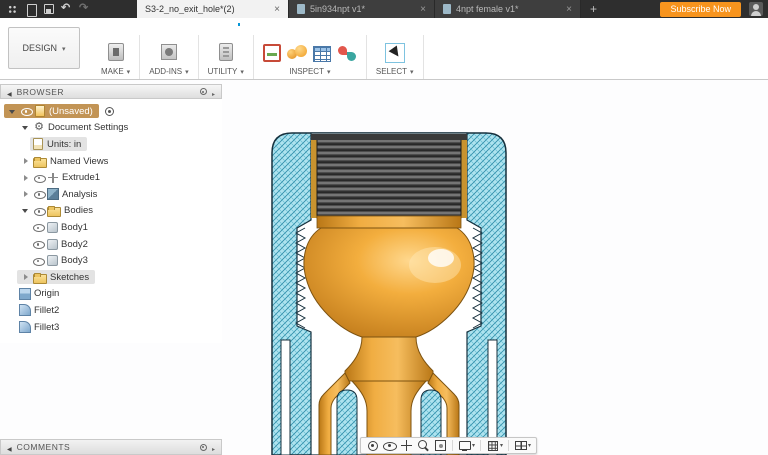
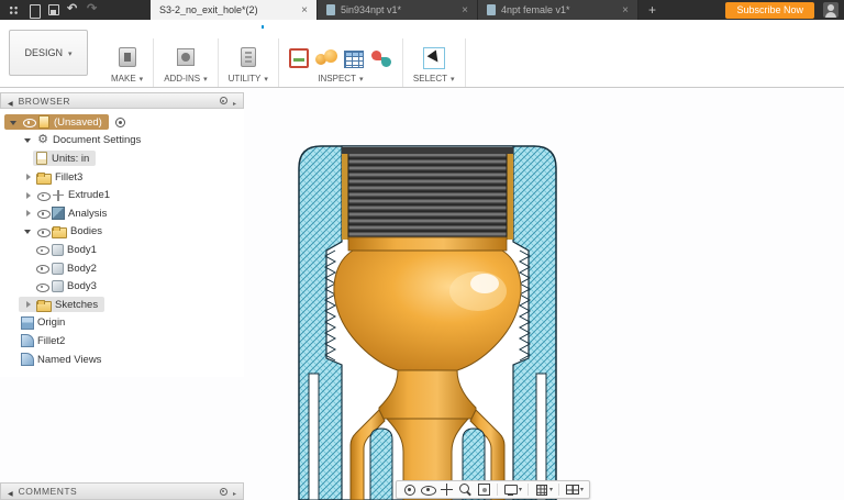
  S3-2_no_exit_hole*(2)
  5in934npt v1*
  4npt female v1*
  Subscribe Now
  DESIGN
  MAKE
  ADD-INS
  UTILITY
  INSPECT
  SELECT
  BROWSER
  (Unsaved)
  Document Settings
  Units: in
- Named Views
+ Fillet3
  Extrude1
  Analysis
  Bodies
  Body1
  Body2
  Body3
  Sketches
  Origin
  Fillet2
- Fillet3
+ Named Views
  COMMENTS
